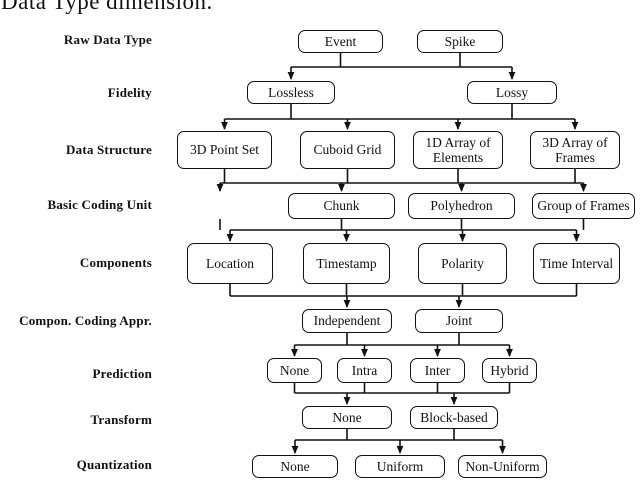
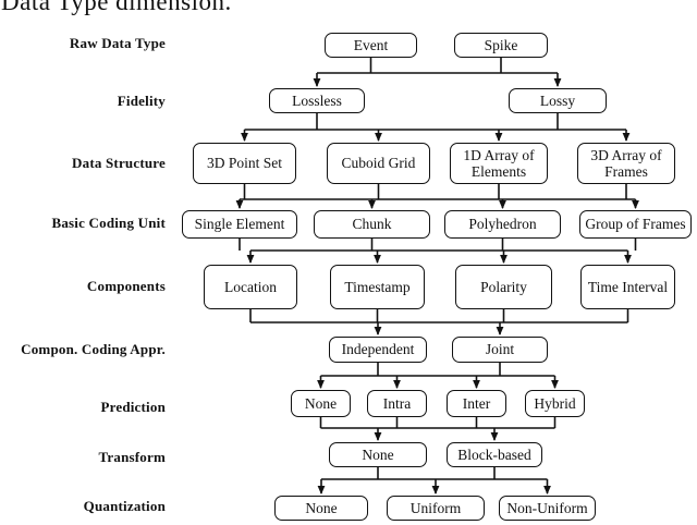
  Data Type dimension.
  Raw Data Type
  Fidelity
  Data Structure
  Basic Coding Unit
  Components
  Compon. Coding Appr.
  Prediction
  Transform
  Quantization
  Event
  Spike
  Lossless
  Lossy
  3D Point Set
  Cuboid Grid
  1D Array of Elements
  3D Array of Frames
+ Single Element
  Chunk
  Polyhedron
  Group of Frames
  Location
  Timestamp
  Polarity
  Time Interval
  Independent
  Joint
  None
  Intra
  Inter
  Hybrid
  None
  Block-based
  None
  Uniform
  Non-Uniform
